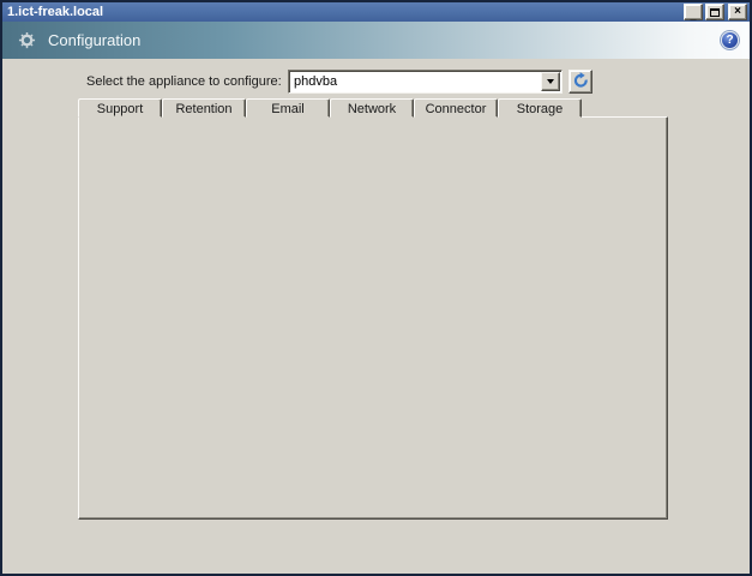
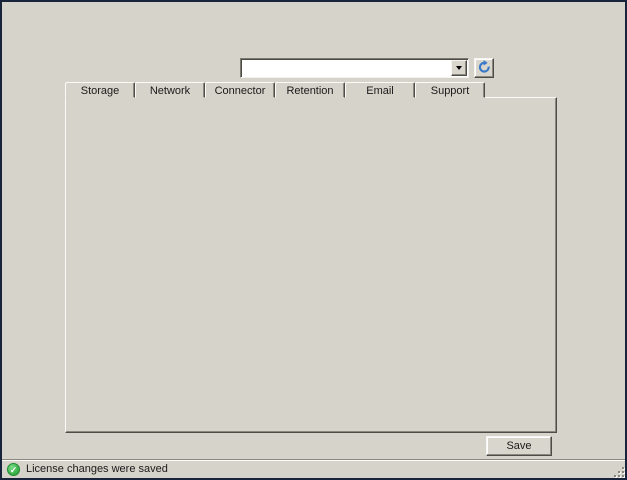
- 1.ict-freak.local
- _
- ×
- Configuration
- ?
- Select the appliance to configure:
- phdvba
- Support
+ Storage
- Retention
+ Network
- Email
+ Connector
- Network
+ Retention
- Connector
+ Email
- Storage
+ Support
+ Save
+ ✓
+ License changes were saved
